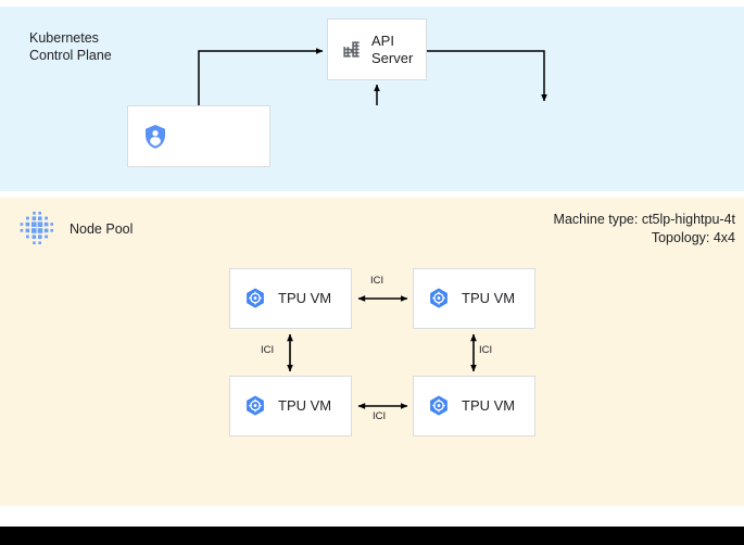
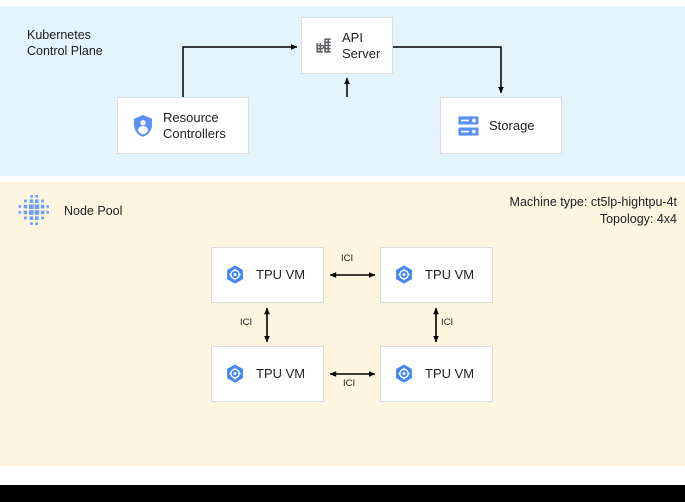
  Kubernetes
  Control Plane
  API
  Server
+ Resource
+ Controllers
+ Storage
  Node Pool
  Machine type: ct5lp-hightpu-4t
  Topology: 4x4
  TPU VM
  TPU VM
  TPU VM
  TPU VM
  ICI
  ICI
  ICI
  ICI
